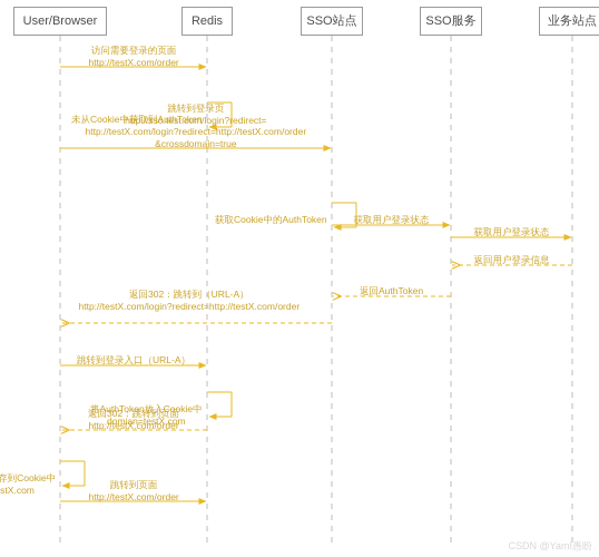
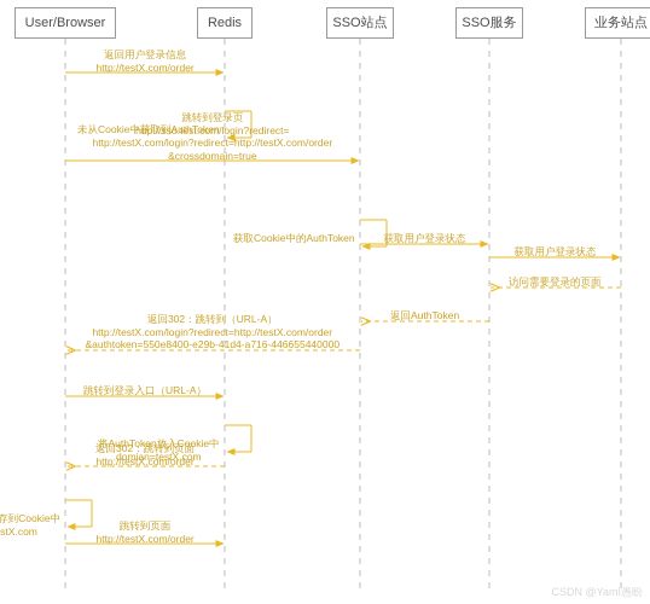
  User/Browser
  Redis
  SSO站点
  SSO服务
  业务站点
- 访问需要登录的页面
+ 返回用户登录信息
  http://testX.com/order
  未从Cookie中获取到AuthToken
  跳转到登录页
  http://sso.test.com/login?redirect=
  http://testX.com/login?redirect=http://testX.com/order
  &crossdomain=true
  获取Cookie中的AuthToken
  获取用户登录状态
  获取用户登录状态
- 返回用户登录信息
+ 访问需要登录的页面
  返回AuthToken
  返回302：跳转到（URL-A）
  http://testX.com/login?redirect=http://testX.com/order
+ &authtoken=550e8400-e29b-41d4-a716-446655440000
  跳转到登录入口（URL-A）
  将AuthToken放入Cookie中
  domian=testX.com
  返回302：跳转到页面
  http://testX.com/order
  跳转到页面
  http://testX.com/order
  CSDN @YamI愚盼
